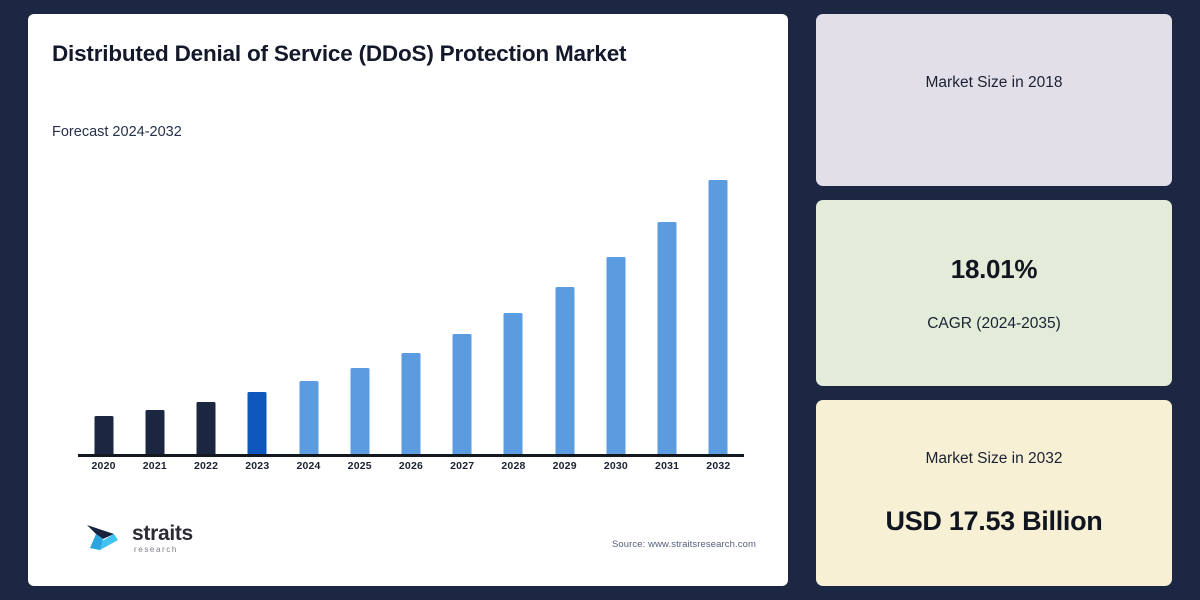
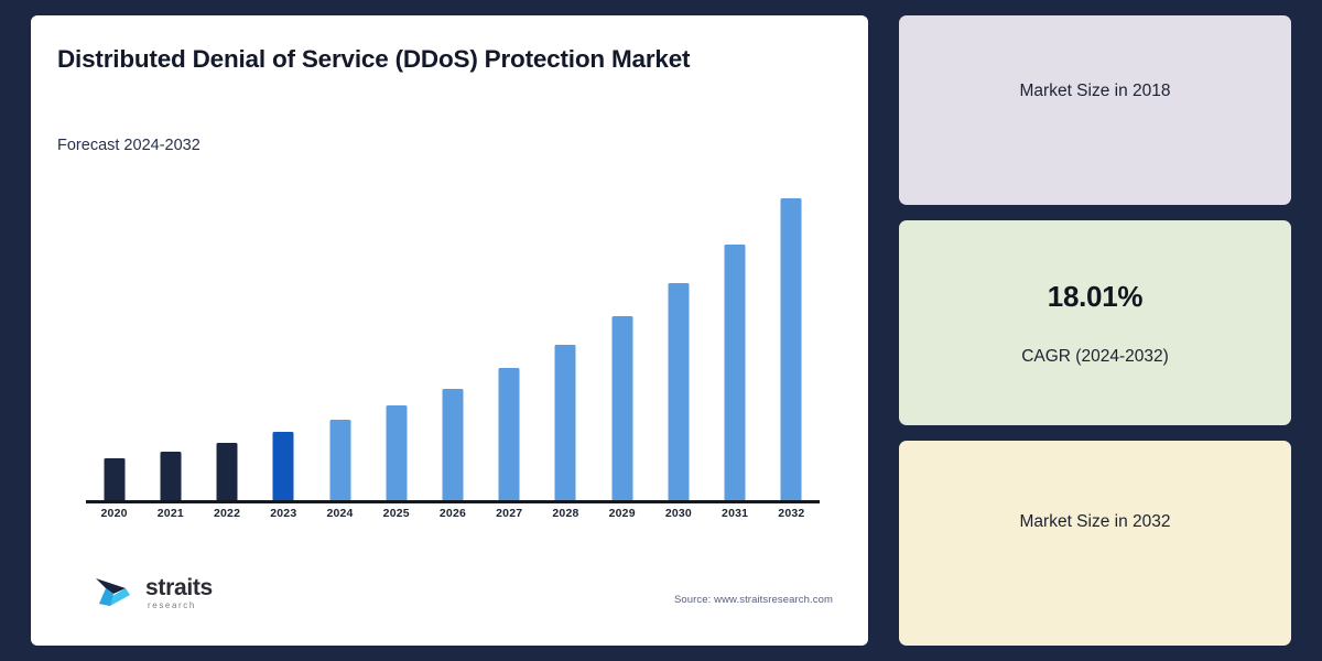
  Distributed Denial of Service (DDoS) Protection Market
  Forecast 2024-2032
  2020
  2021
  2022
  2023
  2024
  2025
  2026
  2027
  2028
  2029
  2030
  2031
  2032
  straits
  research
  Source: www.straitsresearch.com
  Market Size in 2018
  18.01%
- CAGR (2024-2035)
+ CAGR (2024-2032)
  Market Size in 2032
- USD 17.53 Billion
